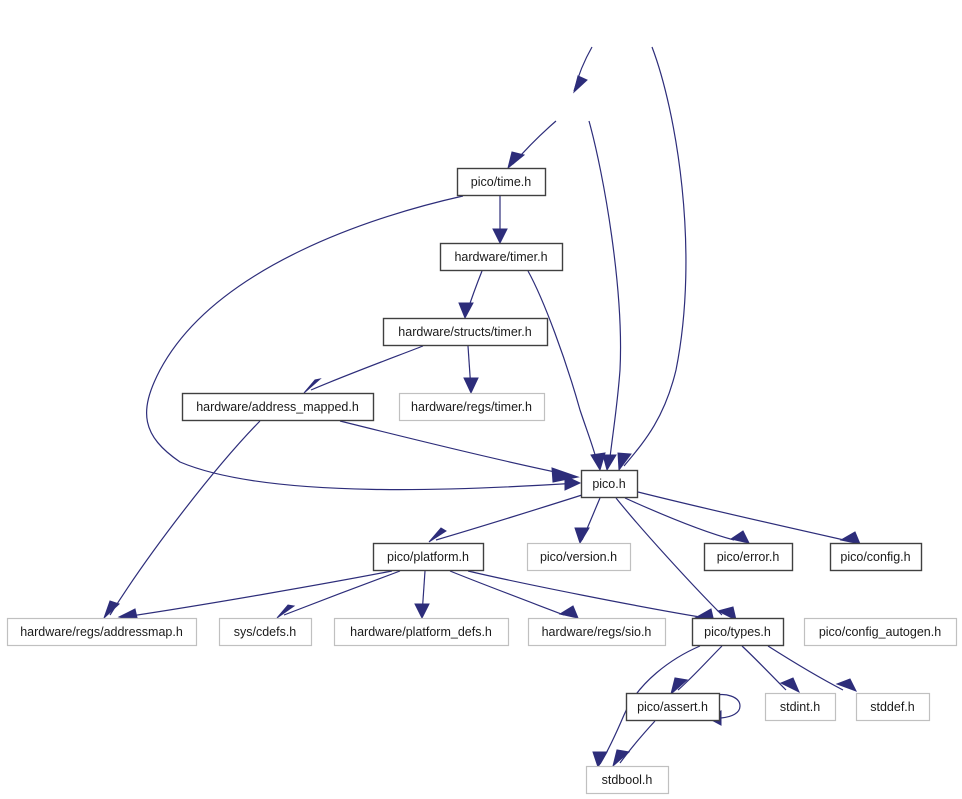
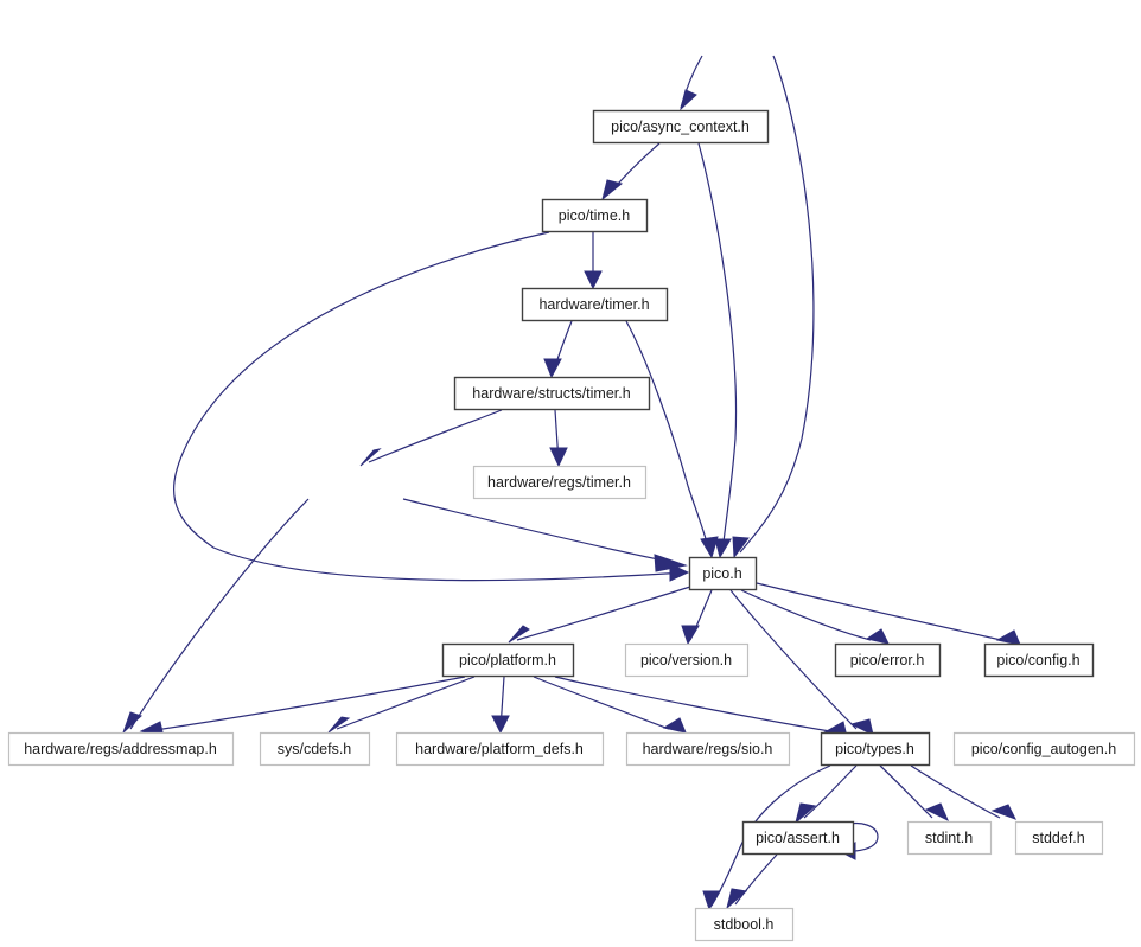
+ pico/async_context.h
  pico/time.h
  hardware/timer.h
  hardware/structs/timer.h
- hardware/address_mapped.h
  hardware/regs/timer.h
  pico.h
  pico/platform.h
  pico/version.h
  pico/error.h
  pico/config.h
  hardware/regs/addressmap.h
  sys/cdefs.h
  hardware/platform_defs.h
  hardware/regs/sio.h
  pico/types.h
  pico/config_autogen.h
  pico/assert.h
  stdint.h
  stddef.h
  stdbool.h
